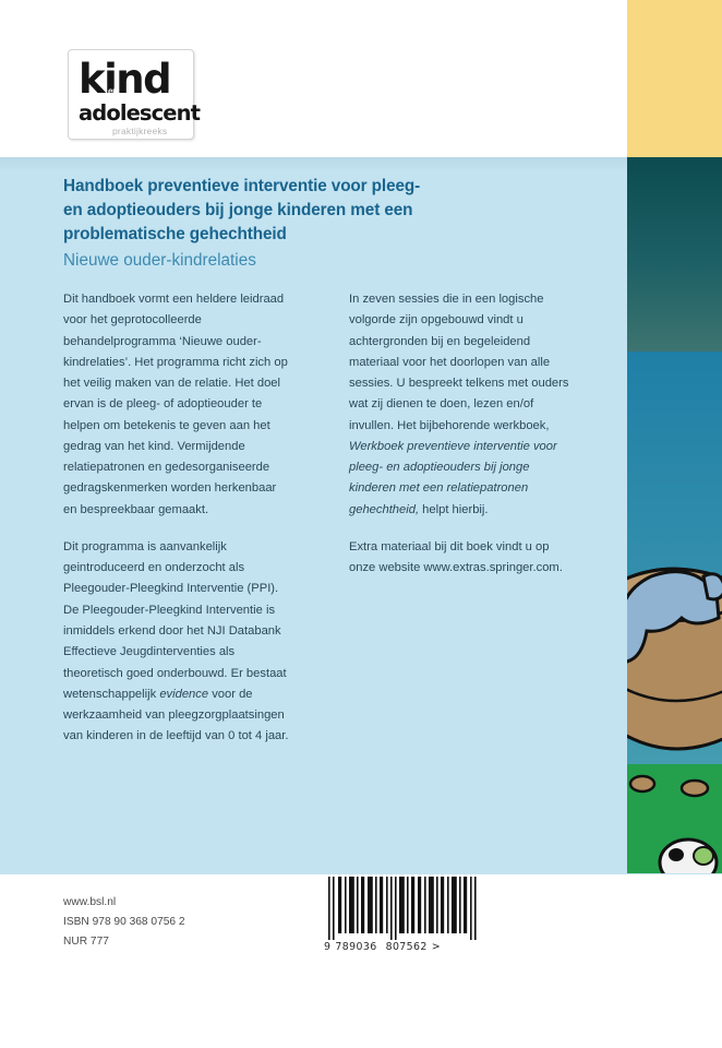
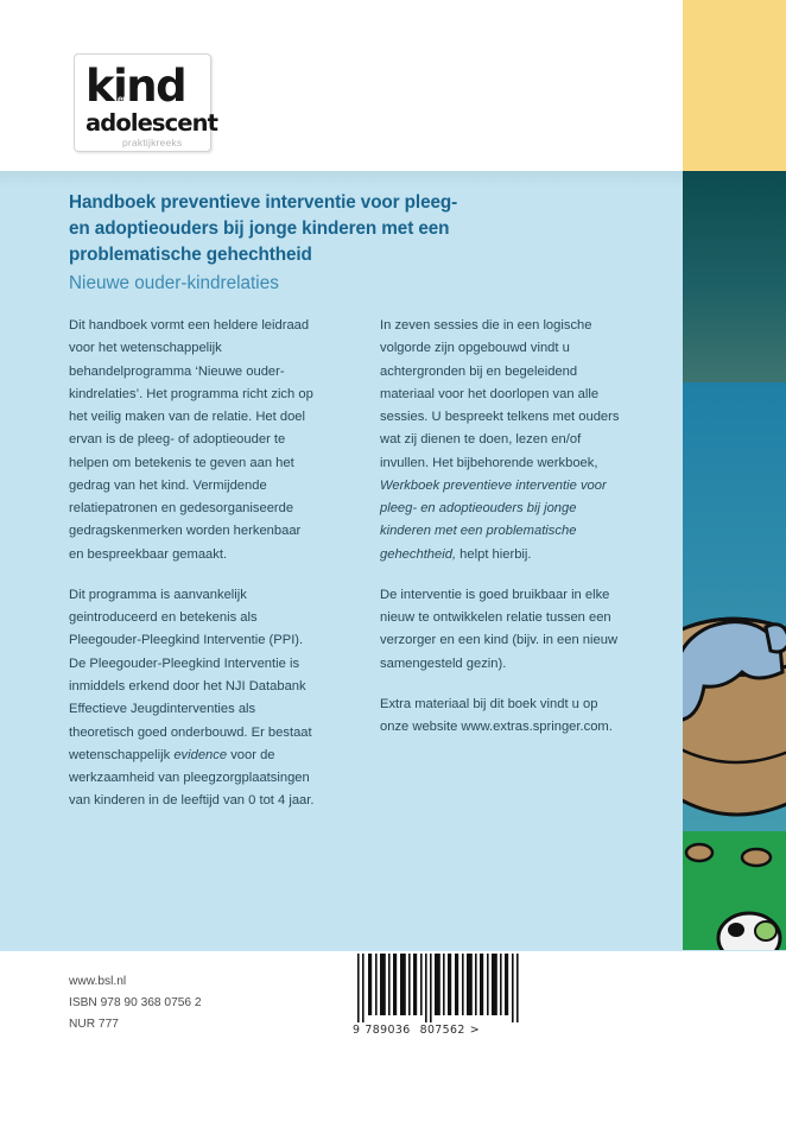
  kind
  en
  adolescent
  praktijkreeks
  Handboek preventieve interventie voor pleeg-
  en adoptieouders bij jonge kinderen met een
  problematische gehechtheid
  Nieuwe ouder-kindrelaties
- Dit handboek vormt een heldere leidraad voor het geprotocolleerde behandelprogramma ‘Nieuwe ouder-kindrelaties’. Het programma richt zich op het veilig maken van de relatie. Het doel ervan is de pleeg- of adoptieouder te helpen om betekenis te geven aan het gedrag van het kind. Vermijdende relatiepatronen en gedesorganiseerde gedragskenmerken worden herkenbaar en bespreekbaar gemaakt.
+ Dit handboek vormt een heldere leidraad voor het wetenschappelijk behandelprogramma ‘Nieuwe ouder-kindrelaties’. Het programma richt zich op het veilig maken van de relatie. Het doel ervan is de pleeg- of adoptieouder te helpen om betekenis te geven aan het gedrag van het kind. Vermijdende relatiepatronen en gedesorganiseerde gedragskenmerken worden herkenbaar en bespreekbaar gemaakt.
- Dit programma is aanvankelijk geintroduceerd en onderzocht als Pleegouder-Pleegkind Interventie (PPI). De Pleegouder-Pleegkind Interventie is inmiddels erkend door het NJI Databank Effectieve Jeugdinterventies als theoretisch goed onderbouwd. Er bestaat wetenschappelijk evidence voor de werkzaamheid van pleegzorgplaatsingen van kinderen in de leeftijd van 0 tot 4 jaar.
+ Dit programma is aanvankelijk geintroduceerd en betekenis als Pleegouder-Pleegkind Interventie (PPI). De Pleegouder-Pleegkind Interventie is inmiddels erkend door het NJI Databank Effectieve Jeugdinterventies als theoretisch goed onderbouwd. Er bestaat wetenschappelijk evidence voor de werkzaamheid van pleegzorgplaatsingen van kinderen in de leeftijd van 0 tot 4 jaar.
- In zeven sessies die in een logische volgorde zijn opgebouwd vindt u achtergronden bij en begeleidend materiaal voor het doorlopen van alle sessies. U bespreekt telkens met ouders wat zij dienen te doen, lezen en/of invullen. Het bijbehorende werkboek, Werkboek preventieve interventie voor pleeg- en adoptieouders bij jonge kinderen met een relatiepatronen gehechtheid, helpt hierbij.
+ In zeven sessies die in een logische volgorde zijn opgebouwd vindt u achtergronden bij en begeleidend materiaal voor het doorlopen van alle sessies. U bespreekt telkens met ouders wat zij dienen te doen, lezen en/of invullen. Het bijbehorende werkboek, Werkboek preventieve interventie voor pleeg- en adoptieouders bij jonge kinderen met een problematische gehechtheid, helpt hierbij.
+ De interventie is goed bruikbaar in elke nieuw te ontwikkelen relatie tussen een verzorger en een kind (bijv. in een nieuw samengesteld gezin).
  Extra materiaal bij dit boek vindt u op onze website www.extras.springer.com.
  www.bsl.nl
  ISBN 978 90 368 0756 2
  NUR 777
  9 789036 807562 >
